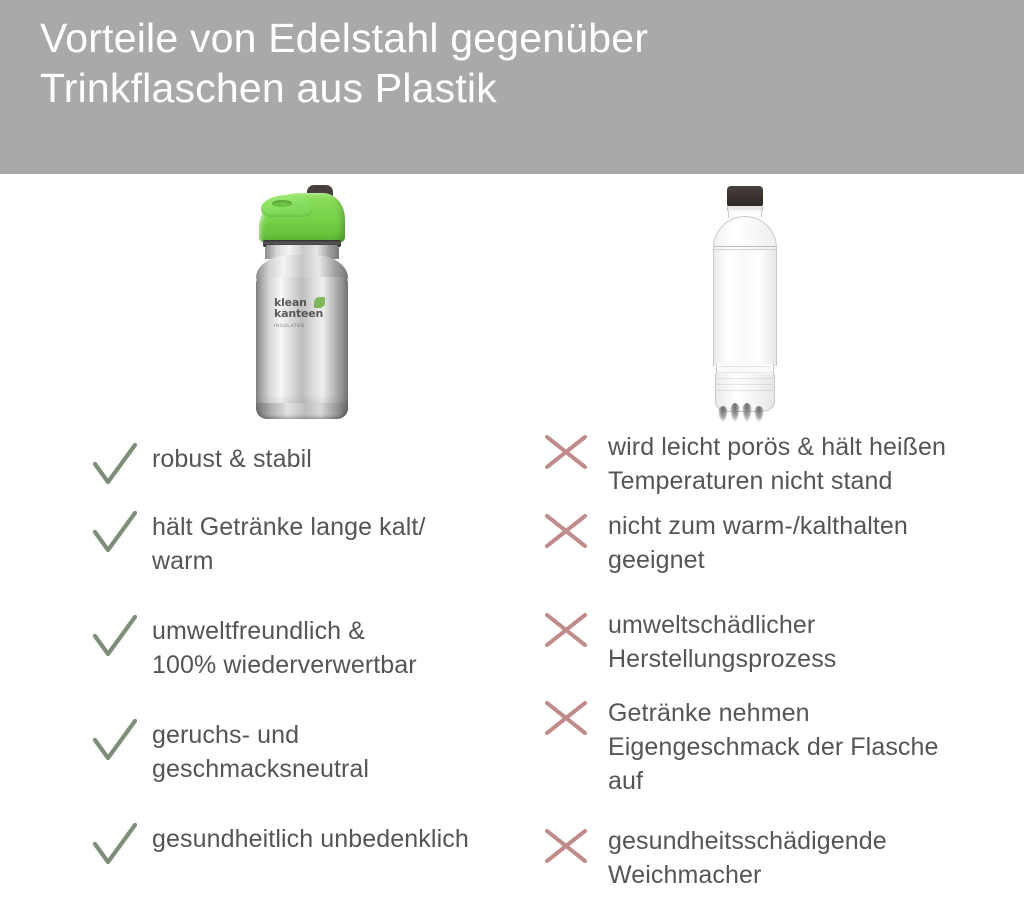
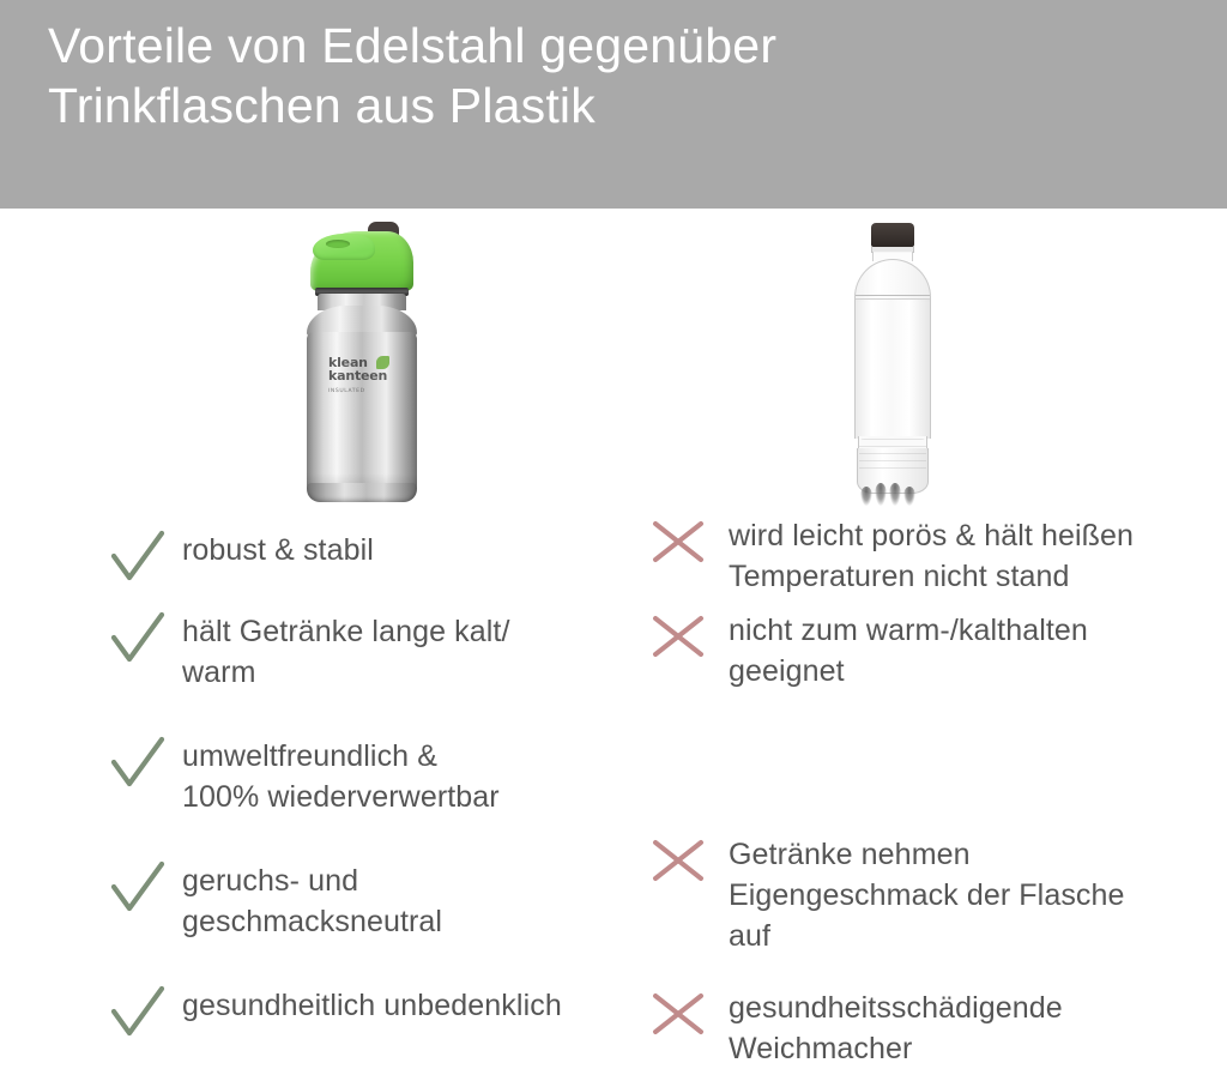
  Vorteile von Edelstahl gegenüber
  Trinkflaschen aus Plastik
  klean kanteen
  robust & stabil
  hält Getränke lange kalt/
  warm
  umweltfreundlich &
  100% wiederverwertbar
  geruchs- und
  geschmacksneutral
  gesundheitlich unbedenklich
  wird leicht porös & hält heißen
  Temperaturen nicht stand
  nicht zum warm-/kalthalten
  geeignet
- umweltschädlicher
- Herstellungsprozess
  Getränke nehmen
  Eigengeschmack der Flasche
  auf
  gesundheitsschädigende
  Weichmacher
